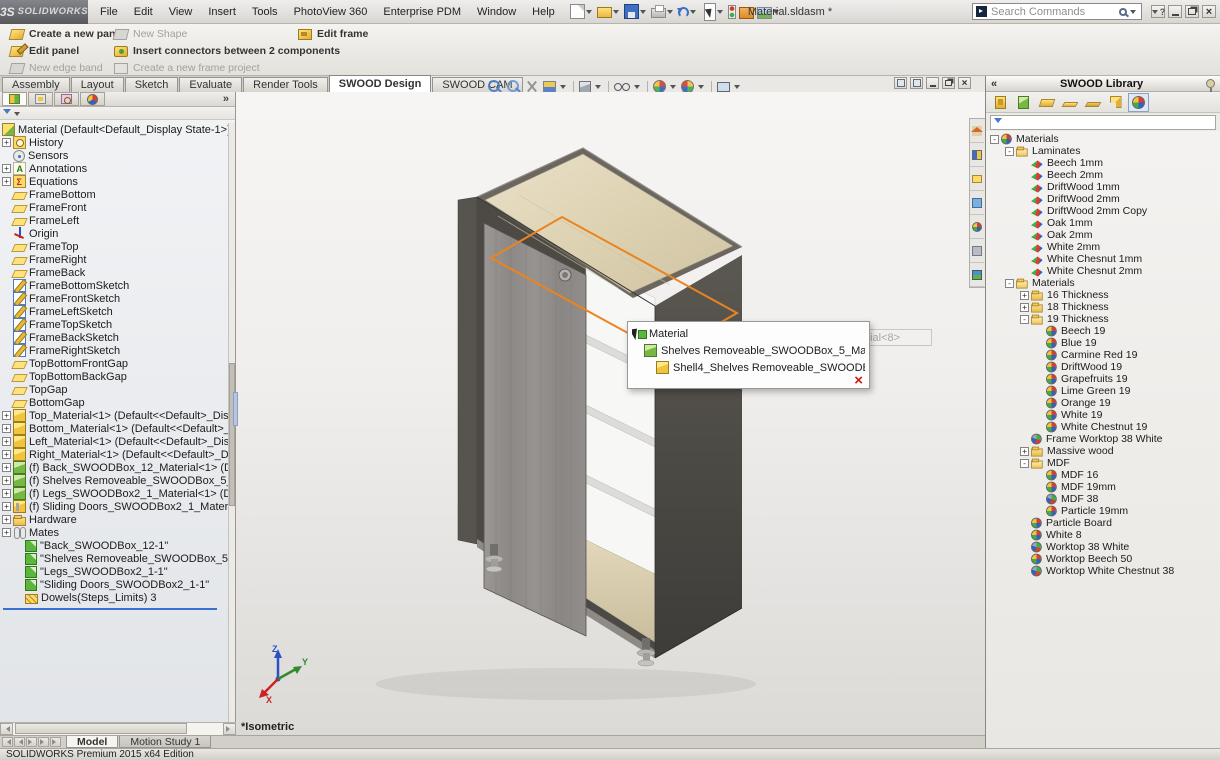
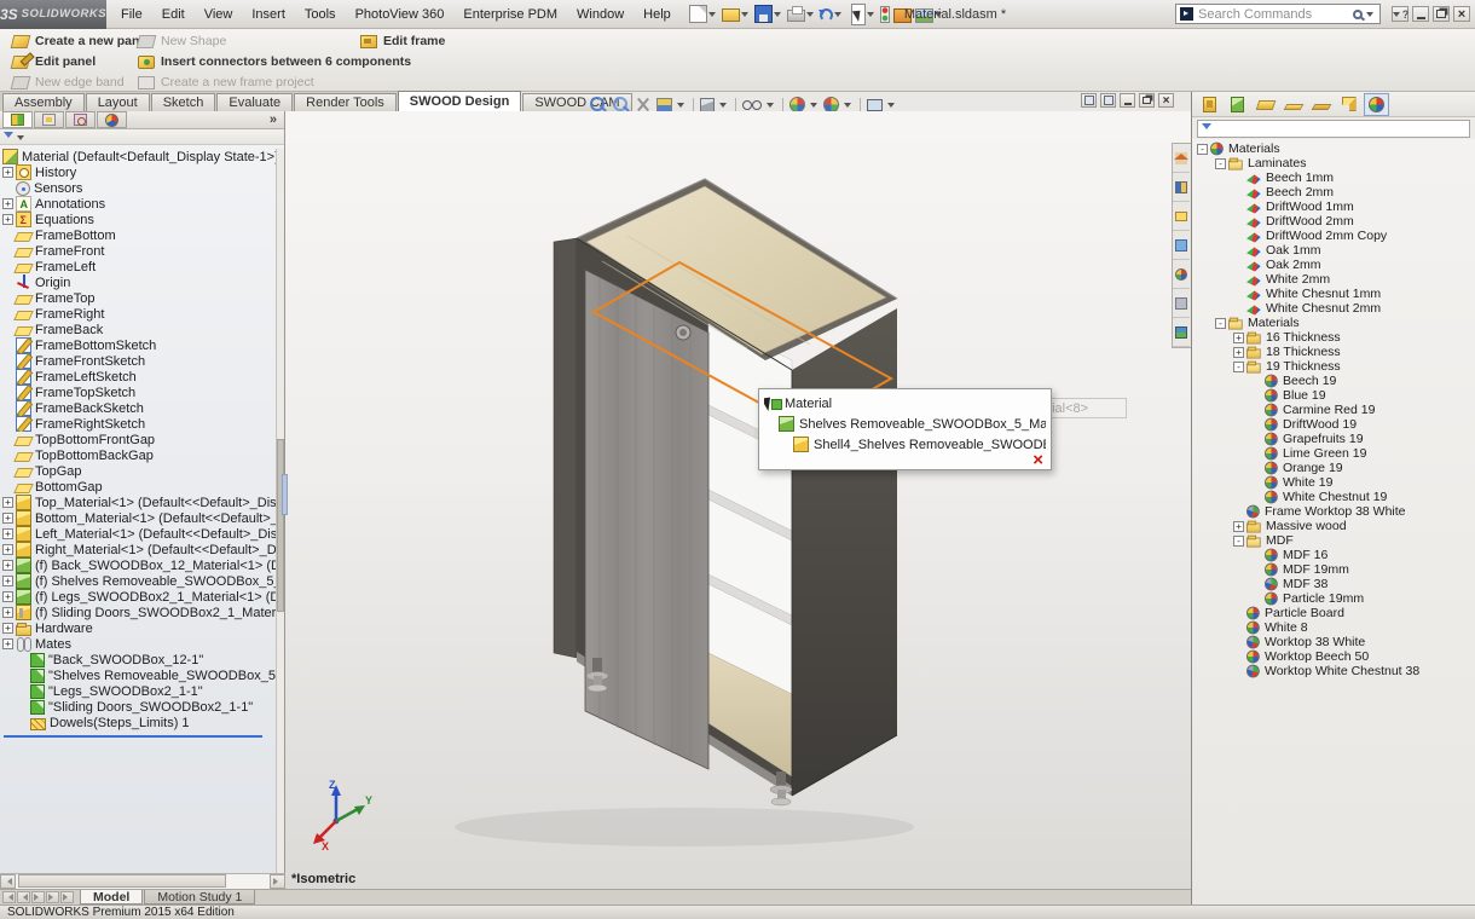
  3S
  SOLIDWORKS
  File
  Edit
  View
  Insert
  Tools
  PhotoView 360
  Enterprise PDM
  Window
  Help
  Material.sldasm *
  Search Commands
  Create a new pan
  New Shape
  Edit frame
  Edit panel
- Insert connectors between 2 components
+ Insert connectors between 6 components
  New edge band
  Create a new frame project
  Assembly
  Layout
  Sketch
  Evaluate
  Render Tools
  SWOOD Design
  Material (Default<Default_Display State-1>
  +
  History
  Sensors
  +
  Annotations
  +
  Equations
  FrameBottom
  FrameFront
  FrameLeft
  Origin
  FrameTop
  FrameRight
  FrameBack
  FrameBottomSketch
  FrameFrontSketch
  FrameLeftSketch
  FrameTopSketch
  FrameBackSketch
  FrameRightSketch
  TopBottomFrontGap
  TopBottomBackGap
  TopGap
  BottomGap
  +
  Top_Material<1> (Default<<Default>_Dis
  +
  Bottom_Material<1> (Default<<Default>_
  +
  Left_Material<1> (Default<<Default>_Dis
  +
  Right_Material<1> (Default<<Default>_D
  +
  (f) Back_SWOODBox_12_Material<1> (
  +
  (f) Shelves Removeable_SWOODBox_5
  +
  (f) Legs_SWOODBox2_1_Material<1> (
  +
  (f) Sliding Doors_SWOODBox2_1_Mater
  +
  Hardware
  +
  Mates
  "Back_SWOODBox_12-1"
  "Shelves Removeable_SWOODBox_5
  "Legs_SWOODBox2_1-1"
  "Sliding Doors_SWOODBox2_1-1"
- Dowels(Steps_Limits) 3
+ Dowels(Steps_Limits) 1
  Material
  Shelves Removeable_SWOODBox_5_Ma
  ×
  Z
  Y
  X
  *Isometric
- SWOOD Library
  -
  Materials
  -
  Laminates
  Beech 1mm
  Beech 2mm
  DriftWood 1mm
  DriftWood 2mm
  DriftWood 2mm Copy
  Oak 1mm
  Oak 2mm
  White 2mm
  White Chesnut 1mm
  White Chesnut 2mm
  -
  Materials
  +
  16 Thickness
  +
  18 Thickness
  -
  19 Thickness
  Beech 19
  Blue 19
  Carmine Red 19
  DriftWood 19
  Grapefruits 19
  Lime Green 19
  Orange 19
  White 19
  White Chestnut 19
  Frame Worktop 38 White
  +
  Massive wood
  -
  MDF
  MDF 16
  MDF 19mm
  MDF 38
  Particle 19mm
  Particle Board
  White 8
  Worktop 38 White
  Worktop Beech 50
  Worktop White Chestnut 38
  Model
  Motion Study 1
  SOLIDWORKS Premium 2015 x64 Edition
